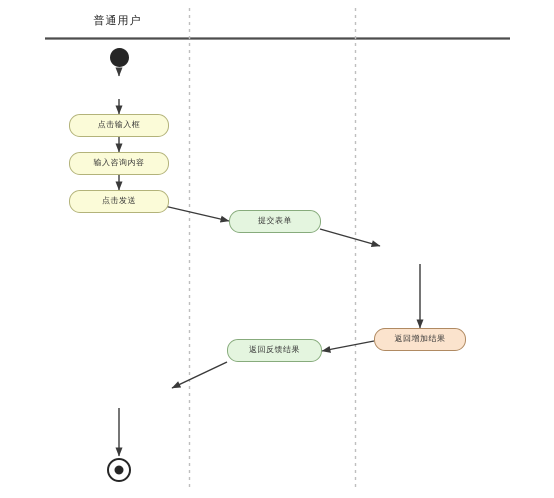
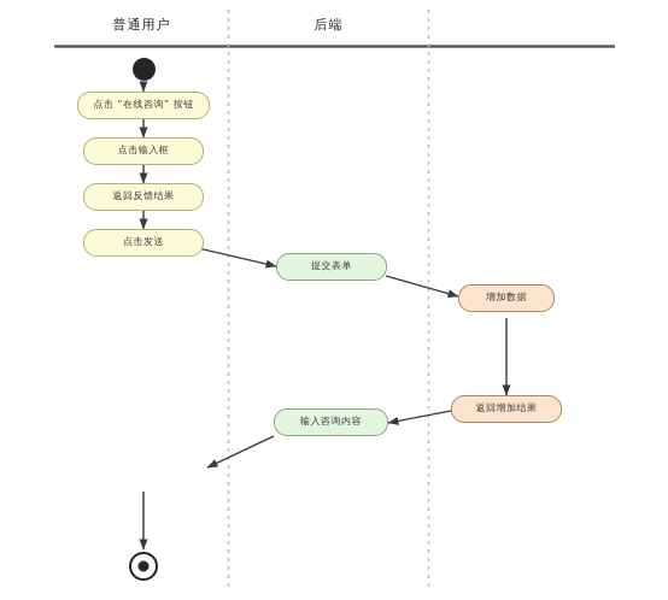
  普通用户
+ 后端
+ 点击 “在线咨询” 按钮
  点击输入框
- 输入咨询内容
+ 返回反馈结果
  点击发送
  提交表单
+ 增加数据
  返回增加结果
- 返回反馈结果
+ 输入咨询内容
